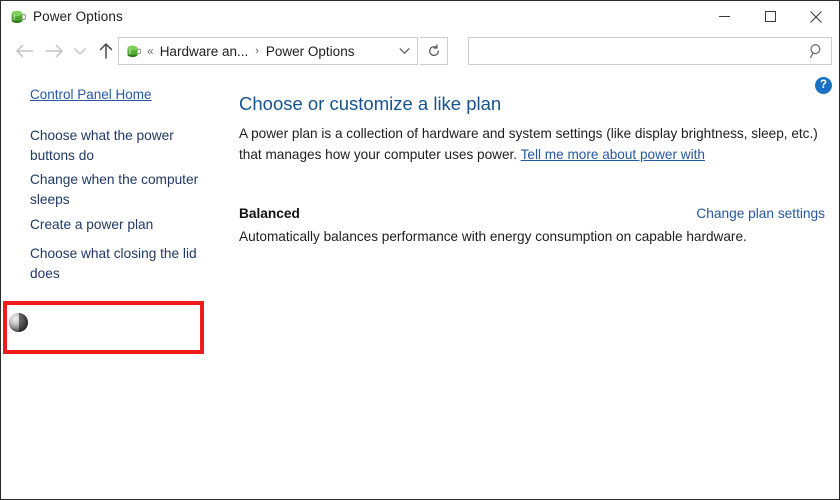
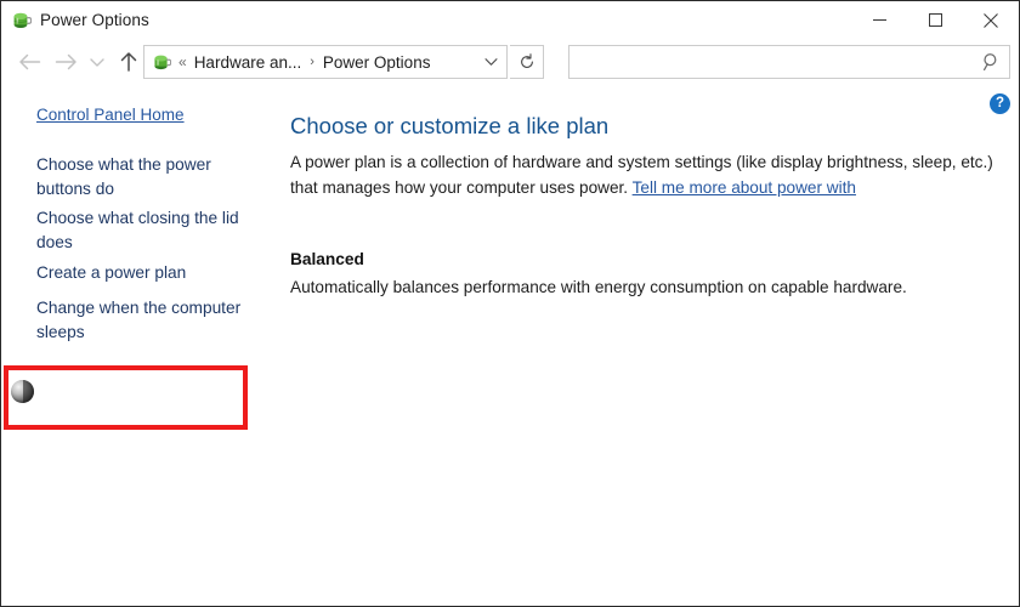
  Power Options
  «
  Hardware an...
  ›
  Power Options
  Control Panel Home
  Choose what the power buttons do
- Change when the computer sleeps
+ Choose what closing the lid does
  Create a power plan
- Choose what closing the lid does
+ Change when the computer sleeps
  ?
  Choose or customize a like plan
  A power plan is a collection of hardware and system settings (like display brightness, sleep, etc.) that manages how your computer uses power. Tell me more about power with
  Balanced
- Change plan settings
  Automatically balances performance with energy consumption on capable hardware.
